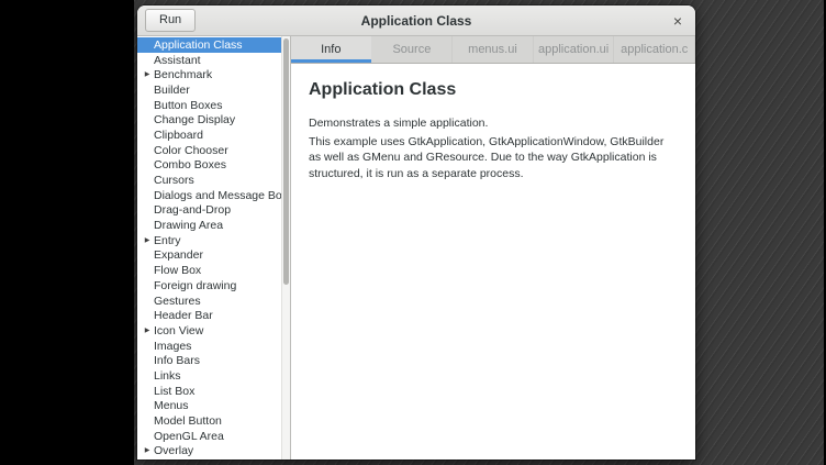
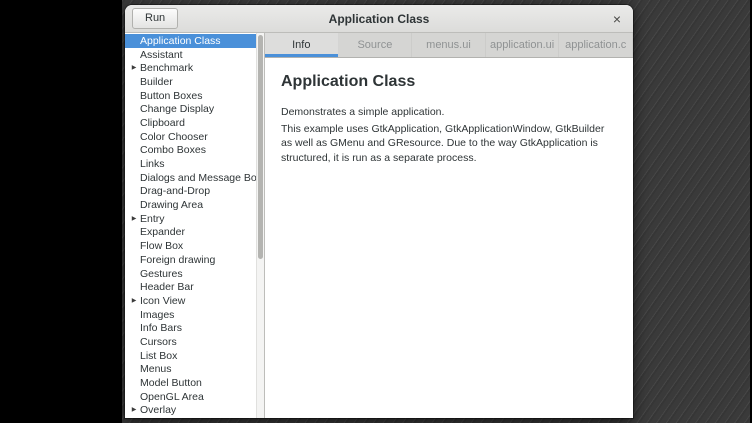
  Run
  Application Class
  ×
  Application Class
  Assistant
  Benchmark
  Builder
  Button Boxes
  Change Display
  Clipboard
  Color Chooser
  Combo Boxes
- Cursors
+ Links
  Dialogs and Message Bo
  Drag-and-Drop
  Drawing Area
  Entry
  Expander
  Flow Box
  Foreign drawing
  Gestures
  Header Bar
  Icon View
  Images
  Info Bars
- Links
+ Cursors
  List Box
  Menus
  Model Button
  OpenGL Area
  Overlay
  Info
  Source
  menus.ui
  application.ui
  application.c
  Application Class
  Demonstrates a simple application.
  This example uses GtkApplication, GtkApplicationWindow, GtkBuilder as well as GMenu and GResource. Due to the way GtkApplication is structured, it is run as a separate process.
